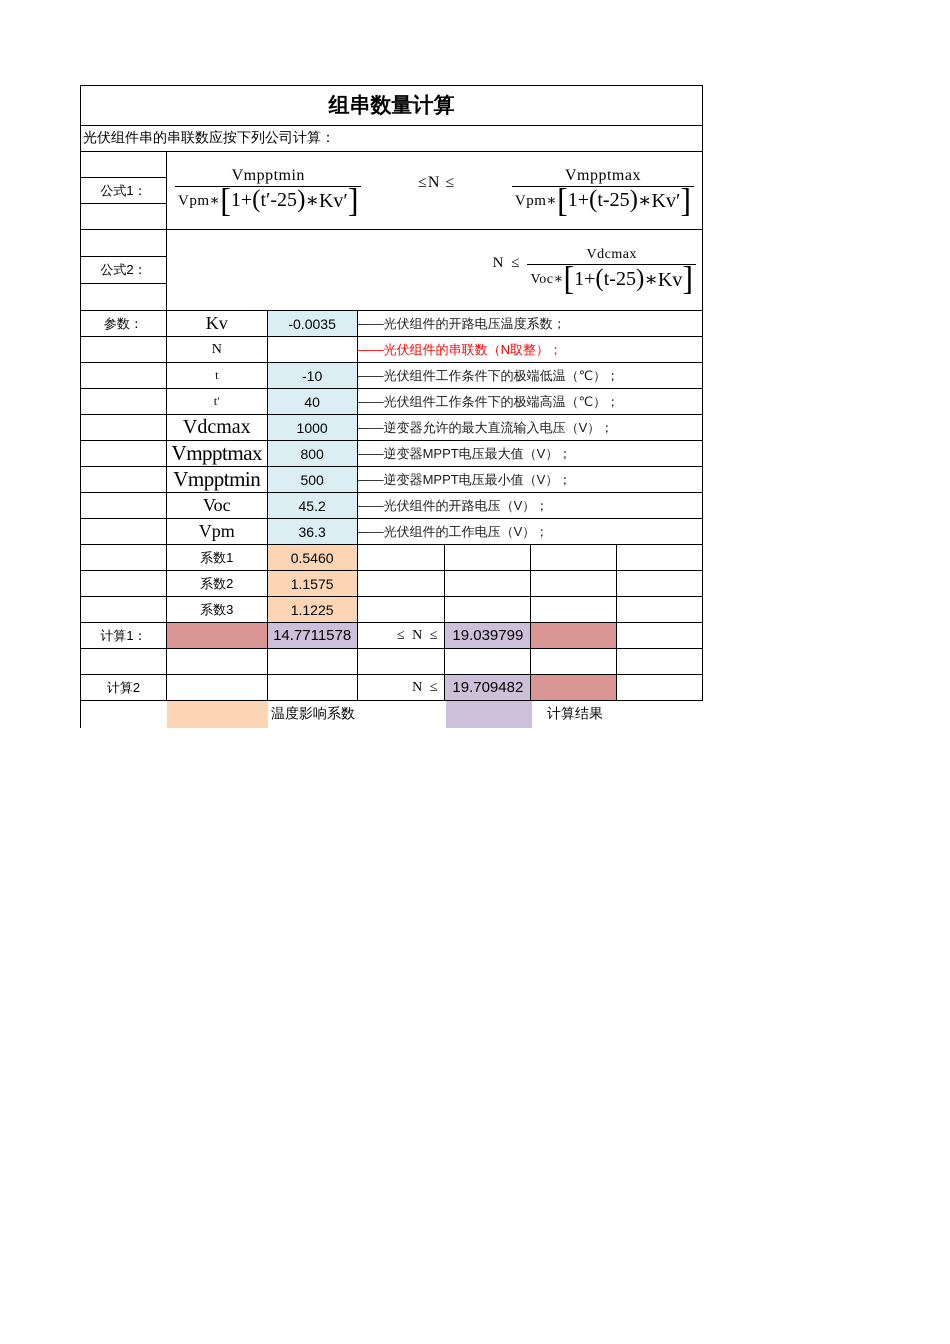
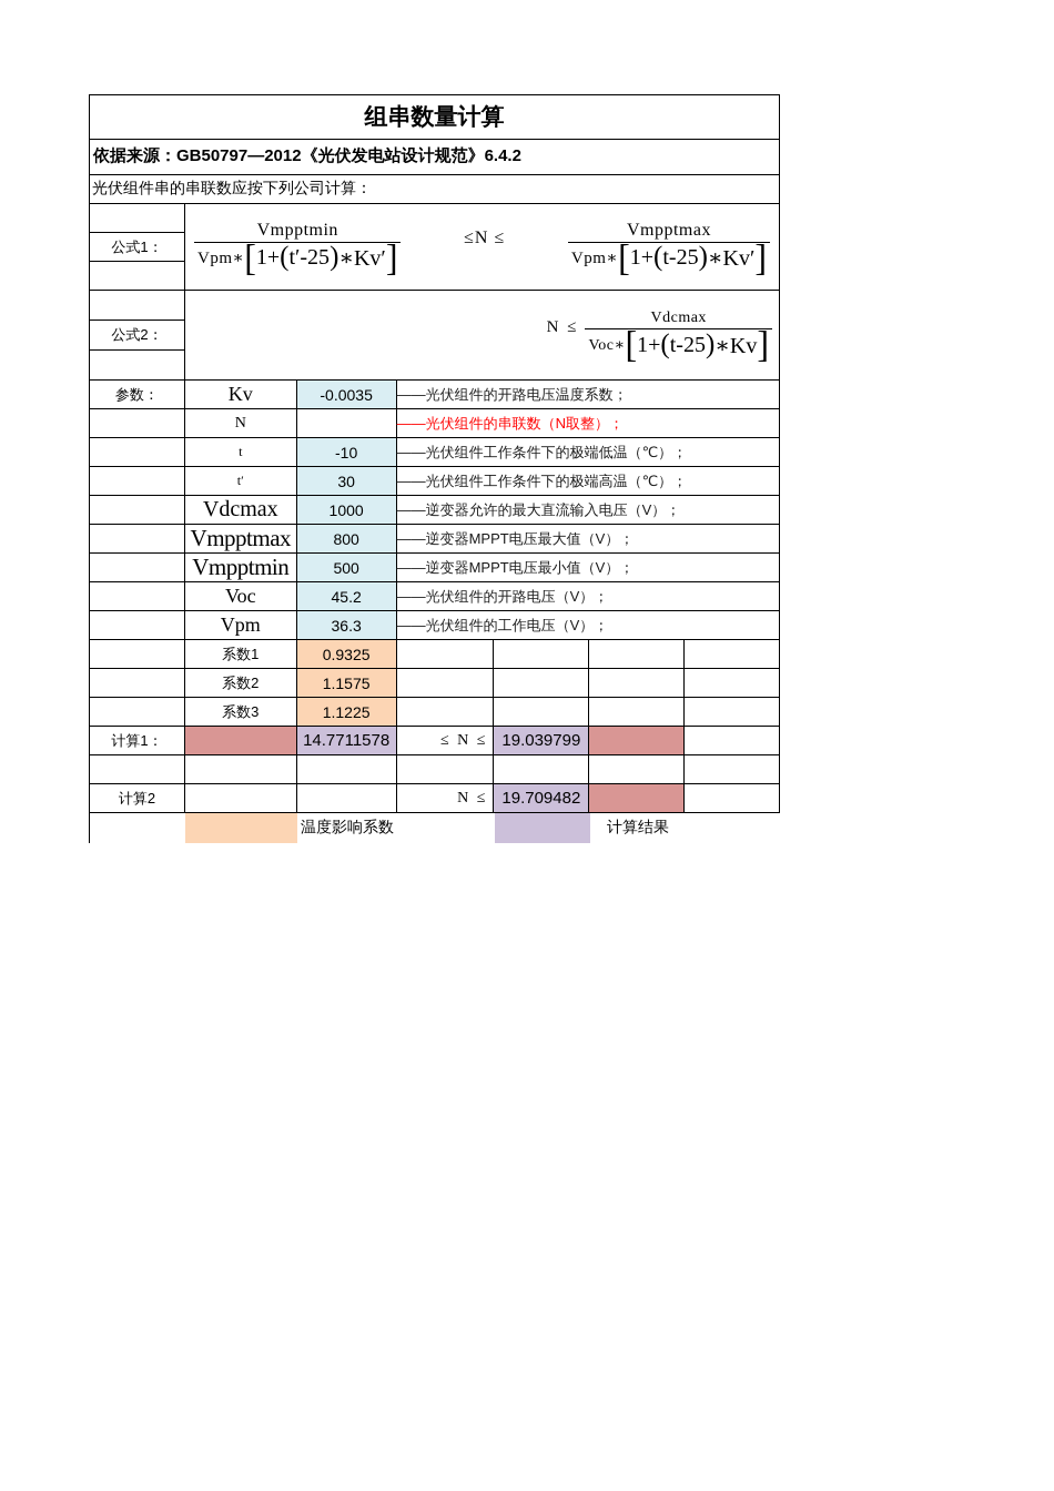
  组串数量计算
+ 依据来源：GB50797—2012《光伏发电站设计规范》6.4.2
  光伏组件串的串联数应按下列公司计算：
  公式1：
  Vmpptmin
  Vpm∗
  [
  1+
  (
  t′-25
  )
  ∗Kv′
  ]
  ≤N ≤
  Vmpptmax
  Vpm∗
  [
  1+
  (
  t-25
  )
  ∗Kv′
  ]
  公式2：
  N ≤
  Vdcmax
  Voc∗
  [
  1+
  (
  t-25
  )
  ∗Kv
  ]
  参数：
  Kv
  -0.0035
  ——光伏组件的开路电压温度系数；
  N
  ——光伏组件的串联数（N取整）；
  t
  -10
  ——光伏组件工作条件下的极端低温（℃）；
  t′
- 40
+ 30
  ——光伏组件工作条件下的极端高温（℃）；
  Vdcmax
  1000
  ——逆变器允许的最大直流输入电压（V）；
  Vmpptmax
  800
  ——逆变器MPPT电压最大值（V）；
  Vmpptmin
  500
  ——逆变器MPPT电压最小值（V）；
  Voc
  45.2
  ——光伏组件的开路电压（V）；
  Vpm
  36.3
  ——光伏组件的工作电压（V）；
  系数1
- 0.5460
+ 0.9325
  系数2
  1.1575
  系数3
  1.1225
  计算1：
  14.7711578
  ≤ N ≤
  19.039799
  计算2
  N ≤
  19.709482
  温度影响系数
  计算结果
